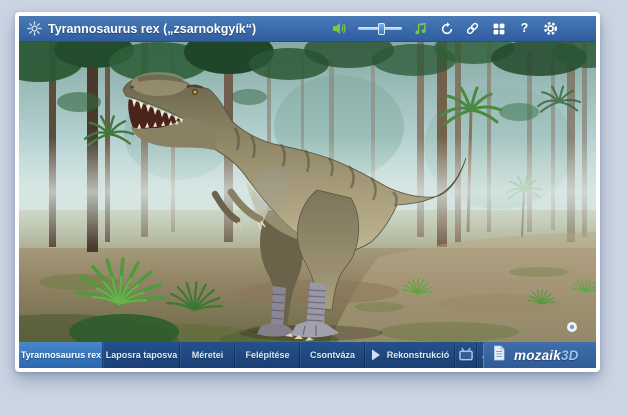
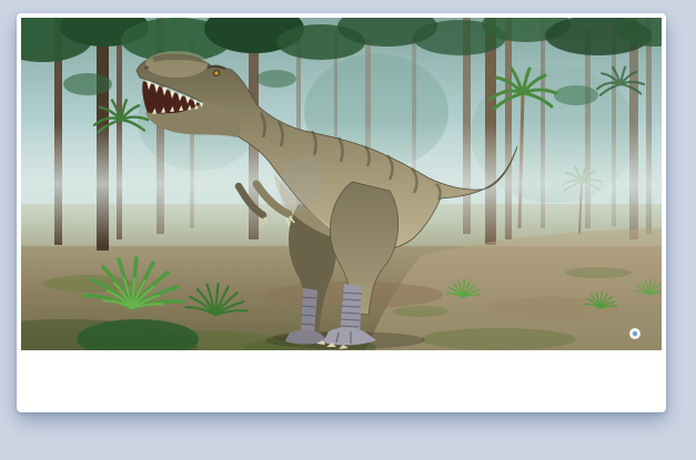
- Tyrannosaurus rex („zsarnokgyík“)
- ?
- Tyrannosaurus rex
- Laposra taposva
- Méretei
- Felépítése
- Csontváza
- Rekonstrukció
- mozaik3D
